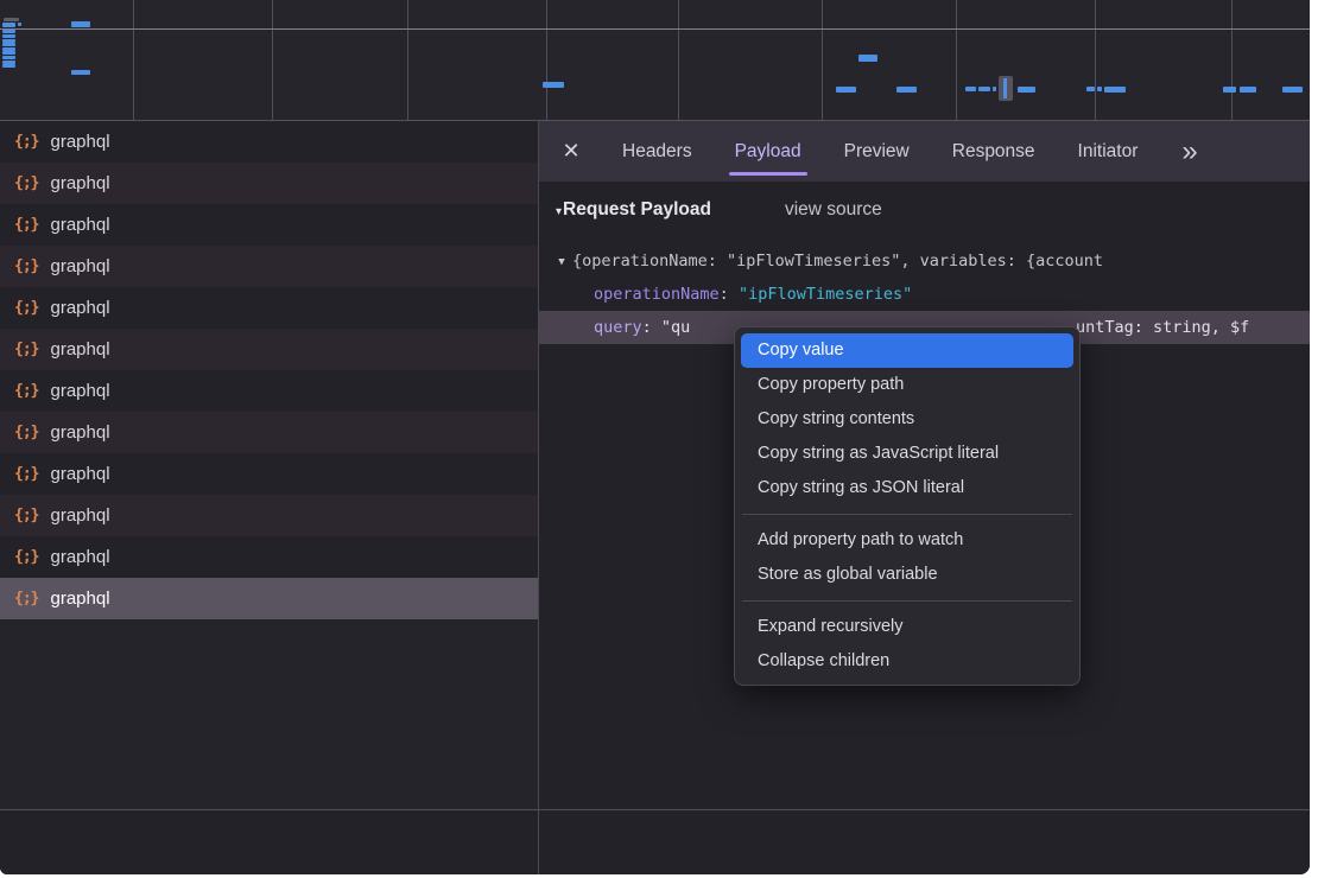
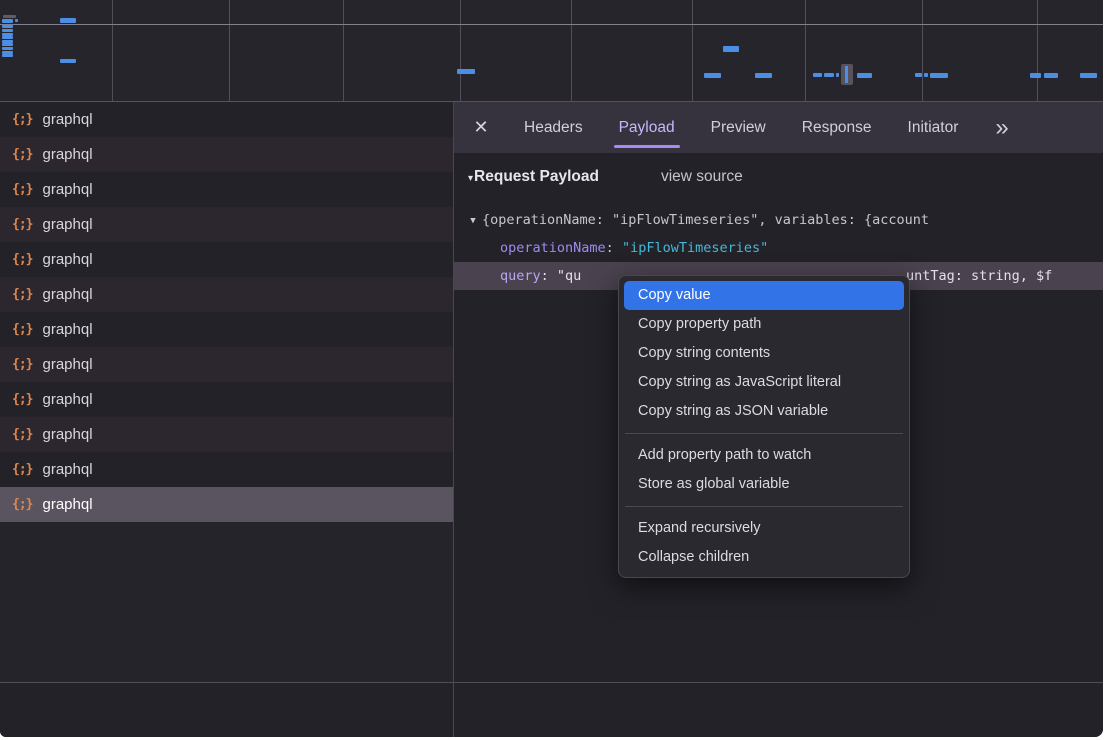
  {;}
  graphql
  {;}
  graphql
  {;}
  graphql
  {;}
  graphql
  {;}
  graphql
  {;}
  graphql
  {;}
  graphql
  {;}
  graphql
  {;}
  graphql
  {;}
  graphql
  {;}
  graphql
  {;}
  graphql
  ✕
  Headers
  Payload
  Preview
  Response
  Initiator
  »
  ▾
  Request Payload
  view source
  ▼ {operationName: "ipFlowTimeseries", variables: {account
  operationName: "ipFlowTimeseries"
  query: "qu
  untTag: string, $f
  Copy value
  Copy property path
  Copy string contents
  Copy string as JavaScript literal
- Copy string as JSON literal
+ Copy string as JSON variable
  Add property path to watch
  Store as global variable
  Expand recursively
  Collapse children
